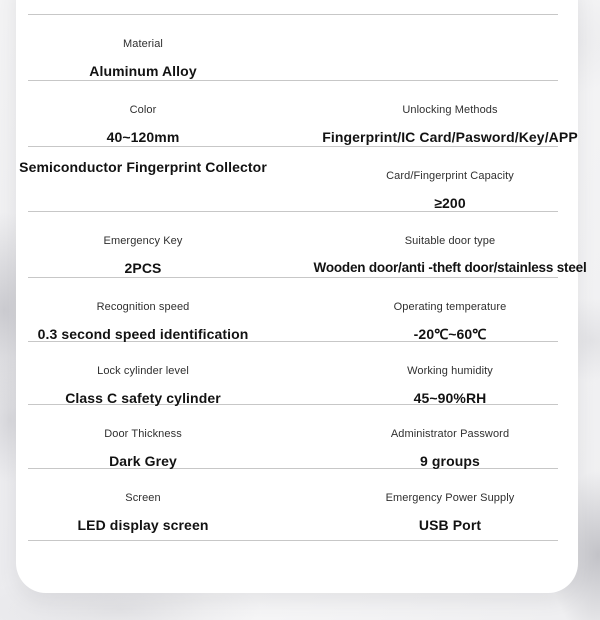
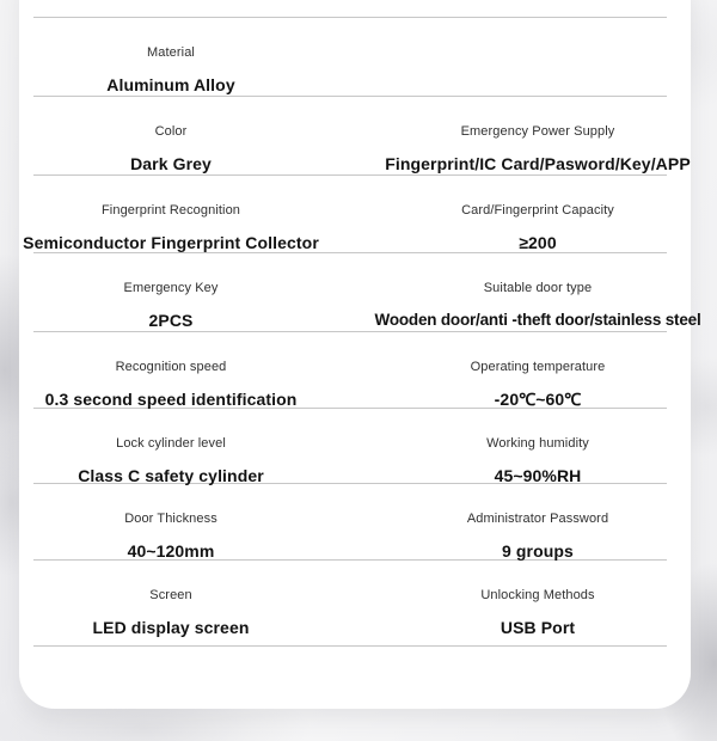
  Material
  Aluminum Alloy
  Color
- 40~120mm
+ Dark Grey
- Unlocking Methods
+ Emergency Power Supply
  Fingerprint/IC Card/Pasword/Key/APP
+ Fingerprint Recognition
  Semiconductor Fingerprint Collector
  Card/Fingerprint Capacity
  ≥200
  Emergency Key
  2PCS
  Suitable door type
  Wooden door/anti -theft door/stainless steel
  Recognition speed
  0.3 second speed identification
  Operating temperature
  -20℃~60℃
  Lock cylinder level
  Class C safety cylinder
  Working humidity
  45~90%RH
  Door Thickness
- Dark Grey
+ 40~120mm
  Administrator Password
  9 groups
  Screen
  LED display screen
- Emergency Power Supply
+ Unlocking Methods
  USB Port
